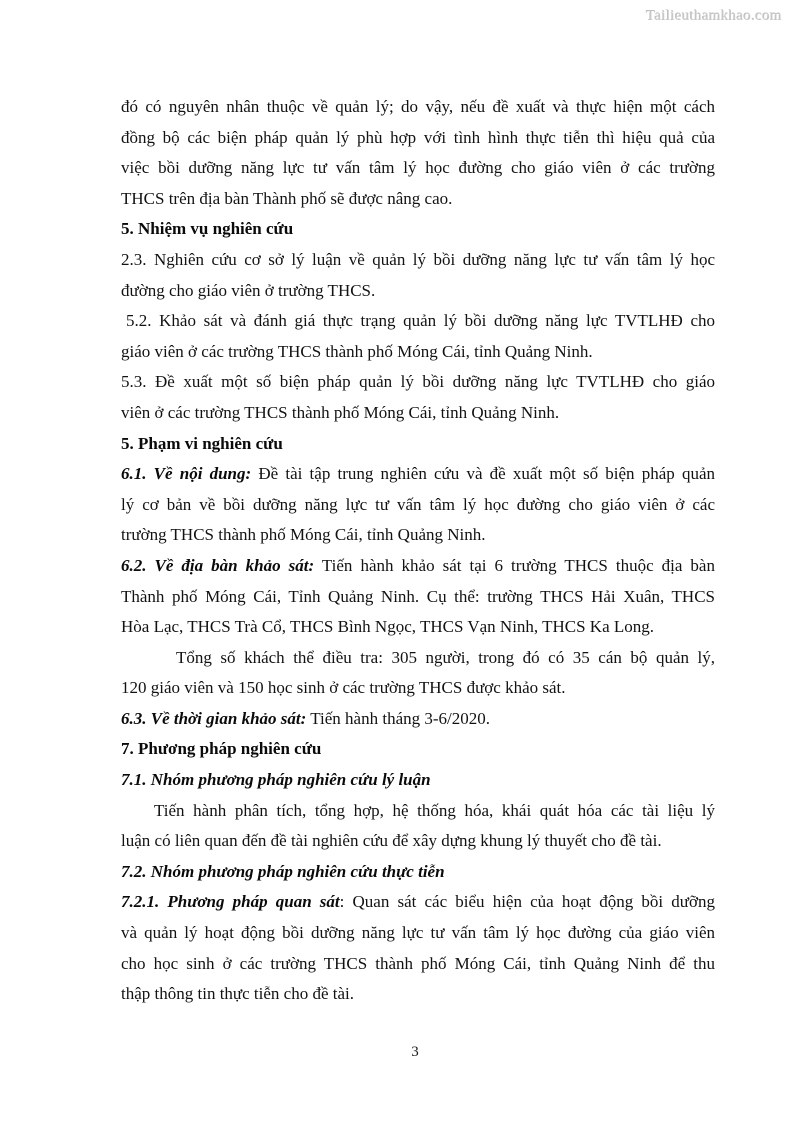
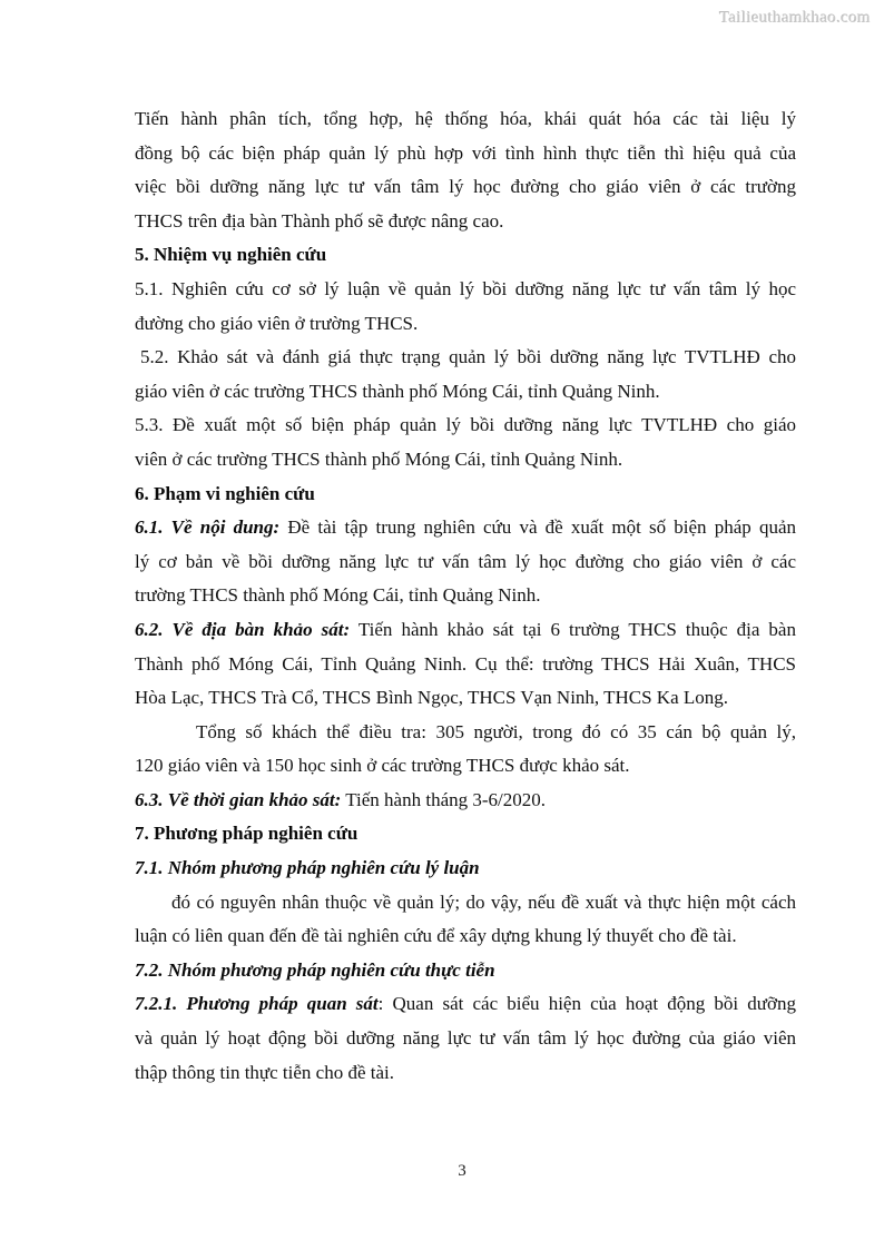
  Tailieuthamkhao.com
- đó có nguyên nhân thuộc về quản lý; do vậy, nếu đề xuất và thực hiện một cách
+ Tiến hành phân tích, tổng hợp, hệ thống hóa, khái quát hóa các tài liệu lý
  đồng bộ các biện pháp quản lý phù hợp với tình hình thực tiễn thì hiệu quả của
  việc bồi dưỡng năng lực tư vấn tâm lý học đường cho giáo viên ở các trường
  THCS trên địa bàn Thành phố sẽ được nâng cao.
  5. Nhiệm vụ nghiên cứu
- 2.3. Nghiên cứu cơ sở lý luận về quản lý bồi dưỡng năng lực tư vấn tâm lý học
+ 5.1. Nghiên cứu cơ sở lý luận về quản lý bồi dưỡng năng lực tư vấn tâm lý học
  đường cho giáo viên ở trường THCS.
  5.2. Khảo sát và đánh giá thực trạng quản lý bồi dưỡng năng lực TVTLHĐ cho
  giáo viên ở các trường THCS thành phố Móng Cái, tỉnh Quảng Ninh.
  5.3. Đề xuất một số biện pháp quản lý bồi dưỡng năng lực TVTLHĐ cho giáo
  viên ở các trường THCS thành phố Móng Cái, tỉnh Quảng Ninh.
- 5. Phạm vi nghiên cứu
+ 6. Phạm vi nghiên cứu
  6.1. Về nội dung: Đề tài tập trung nghiên cứu và đề xuất một số biện pháp quản
  lý cơ bản về bồi dưỡng năng lực tư vấn tâm lý học đường cho giáo viên ở các
  trường THCS thành phố Móng Cái, tỉnh Quảng Ninh.
  6.2. Về địa bàn khảo sát: Tiến hành khảo sát tại 6 trường THCS thuộc địa bàn
  Thành phố Móng Cái, Tỉnh Quảng Ninh. Cụ thể: trường THCS Hải Xuân, THCS
  Hòa Lạc, THCS Trà Cổ, THCS Bình Ngọc, THCS Vạn Ninh, THCS Ka Long.
  Tổng số khách thể điều tra: 305 người, trong đó có 35 cán bộ quản lý,
  120 giáo viên và 150 học sinh ở các trường THCS được khảo sát.
  6.3. Về thời gian khảo sát: Tiến hành tháng 3-6/2020.
  7. Phương pháp nghiên cứu
  7.1. Nhóm phương pháp nghiên cứu lý luận
- Tiến hành phân tích, tổng hợp, hệ thống hóa, khái quát hóa các tài liệu lý
+ đó có nguyên nhân thuộc về quản lý; do vậy, nếu đề xuất và thực hiện một cách
  luận có liên quan đến đề tài nghiên cứu để xây dựng khung lý thuyết cho đề tài.
  7.2. Nhóm phương pháp nghiên cứu thực tiễn
  7.2.1. Phương pháp quan sát: Quan sát các biểu hiện của hoạt động bồi dưỡng
  và quản lý hoạt động bồi dưỡng năng lực tư vấn tâm lý học đường của giáo viên
- cho học sinh ở các trường THCS thành phố Móng Cái, tỉnh Quảng Ninh để thu
  thập thông tin thực tiễn cho đề tài.
  3
